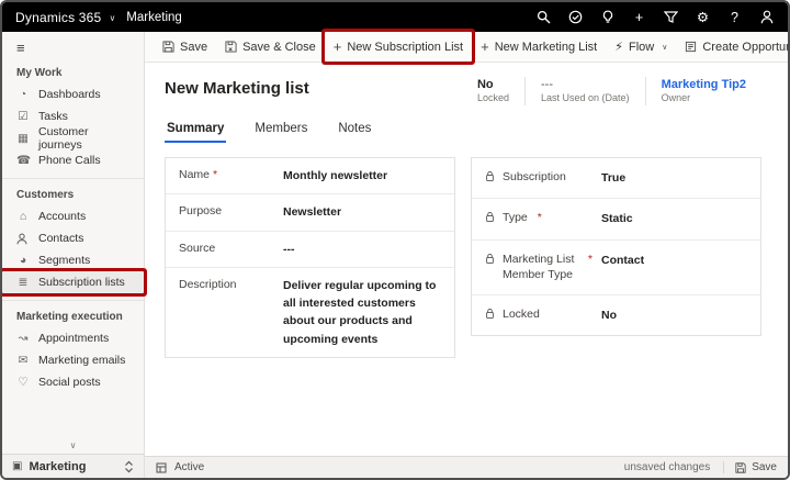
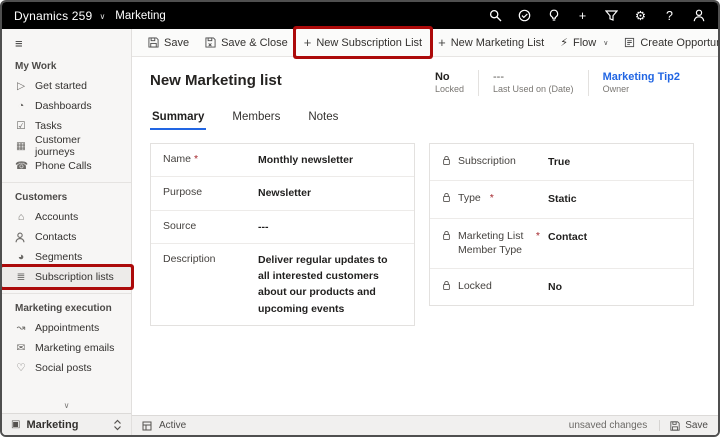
- Dynamics 365
+ Dynamics 259
  ∨
  Marketing
  +
  ⚙
  ?
  ≡
  My Work
+ ▷
+ Get started
  ◔
  Dashboards
  ☑
  Tasks
  ▦
  Customer journeys
  ☎
  Phone Calls
  Customers
  ⌂
  Accounts
  Contacts
  ◕
  Segments
  ≣
  Subscription lists
  Marketing execution
  ↝
  Appointments
  ✉
  Marketing emails
  ♡
  Social posts
  ∨
  ▣
  Marketing
  Save
  Save & Close
  +
  New Subscription List
  +
  New Marketing List
  ⚡
  Flow
  New Marketing list
  No
  Locked
  ---
  Last Used on (Date)
  Marketing Tip2
  Owner
  Summary
  Members
  Notes
  Name *
  Monthly newsletter
  Purpose
  Newsletter
  Source
  ---
  Description
- Deliver regular upcoming to all interested customers about our products and upcoming events
+ Deliver regular updates to all interested customers about our products and upcoming events
  Subscription
  True
  Type
  *
  Static
  Marketing List Member Type
  *
  Contact
  Locked
  No
  Active
  unsaved changes
  Save
